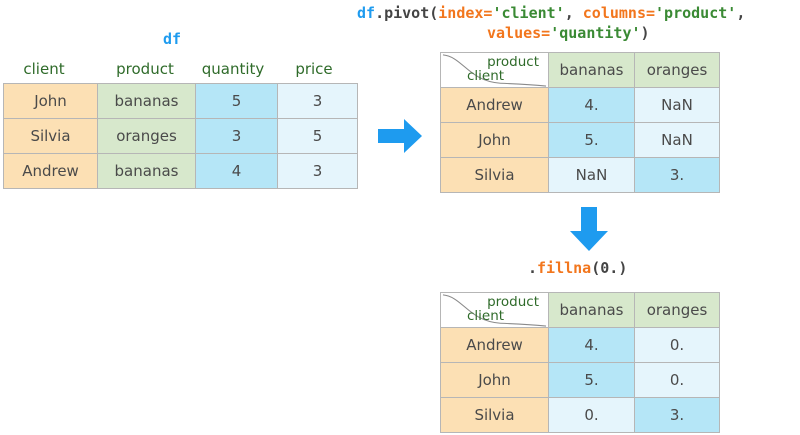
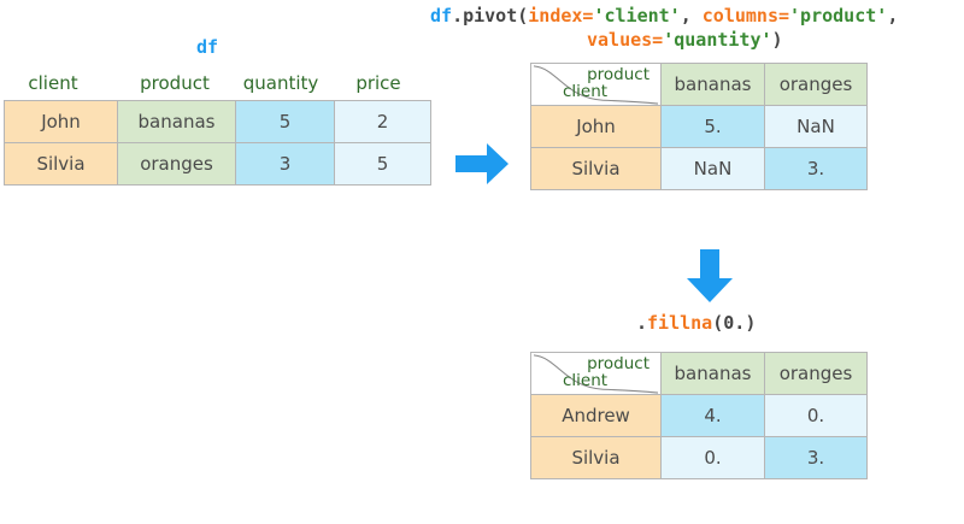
  df
  client
  product
  quantity
  price
- John	bananas	5	3
+ John	bananas	5	2
  Silvia	oranges	3	5
- Andrew	bananas	4	3
  df.pivot(index='client', columns='product',
  values='quantity')
  product client	bananas	oranges
- Andrew	4.	NaN
  John	5.	NaN
  Silvia	NaN	3.
  .fillna(0.)
  product client	bananas	oranges
  Andrew	4.	0.
- John	5.	0.
  Silvia	0.	3.
